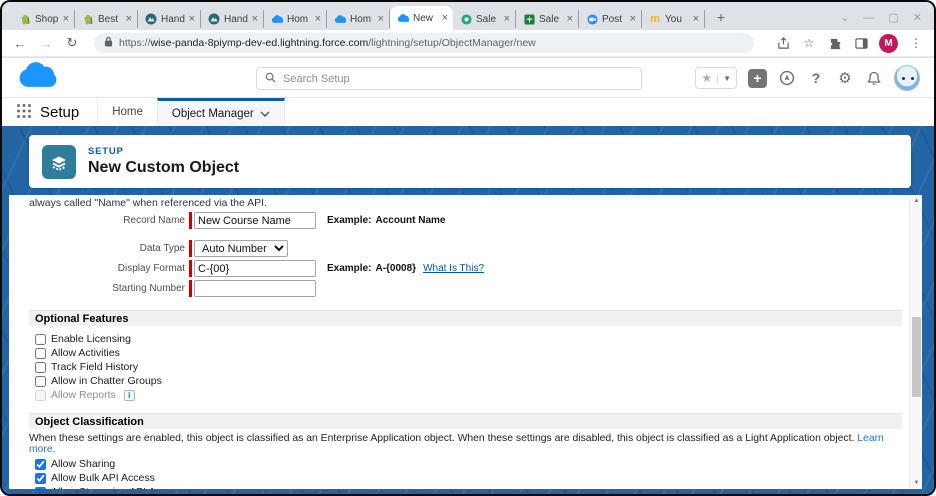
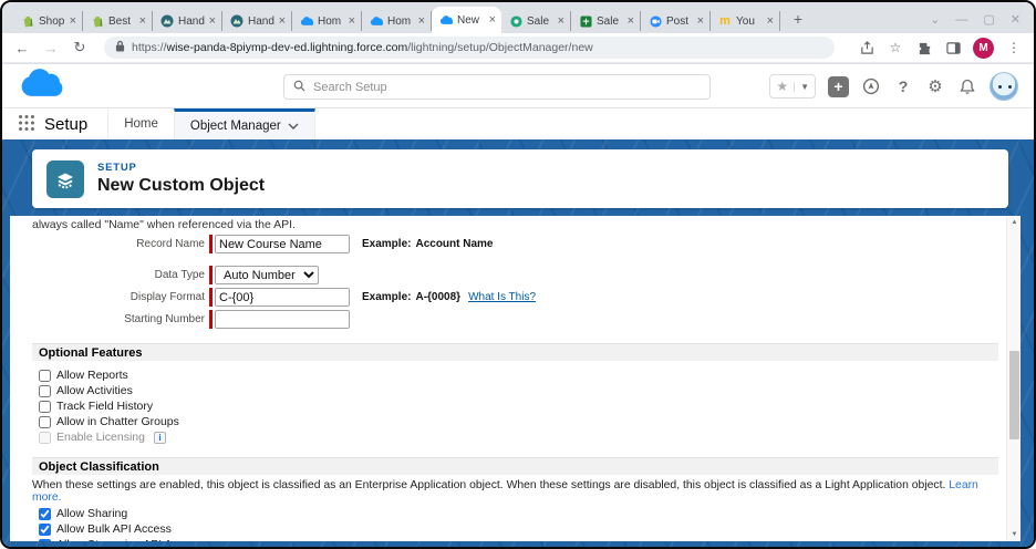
  Shop
  ×
  Best
  ×
  Hand
  ×
  Hand
  ×
  Hom
  ×
  Hom
  ×
  New
  ×
  Sale
  ×
  Sale
  ×
  Post
  ×
  m
  You
  ×
  +
  ⌄
  —
  ▢
  ✕
  ←
  →
  ↻
  https://wise-panda-8piymp-dev-ed.lightning.force.com/lightning/setup/ObjectManager/new
  ☆
  M
  ⋮
  Search Setup
  ★
  ▼
  +
  ?
  ⚙
  Setup
  Home
  Object Manager
  SETUP
  New Custom Object
  always called "Name" when referenced via the API.
  Record Name
  New Course Name
  Example: Account Name
  Data Type
  Auto Number
  Display Format
  C-{00}
  Example: A-{0008}
  What Is This?
  Starting Number
  Optional Features
- Enable Licensing
+ Allow Reports
  Allow Activities
  Track Field History
  Allow in Chatter Groups
- Allow Reports
+ Enable Licensing
  i
  Object Classification
  When these settings are enabled, this object is classified as an Enterprise Application object. When these settings are disabled, this object is classified as a Light Application object. Learn more.
  Allow Sharing
  Allow Bulk API Access
